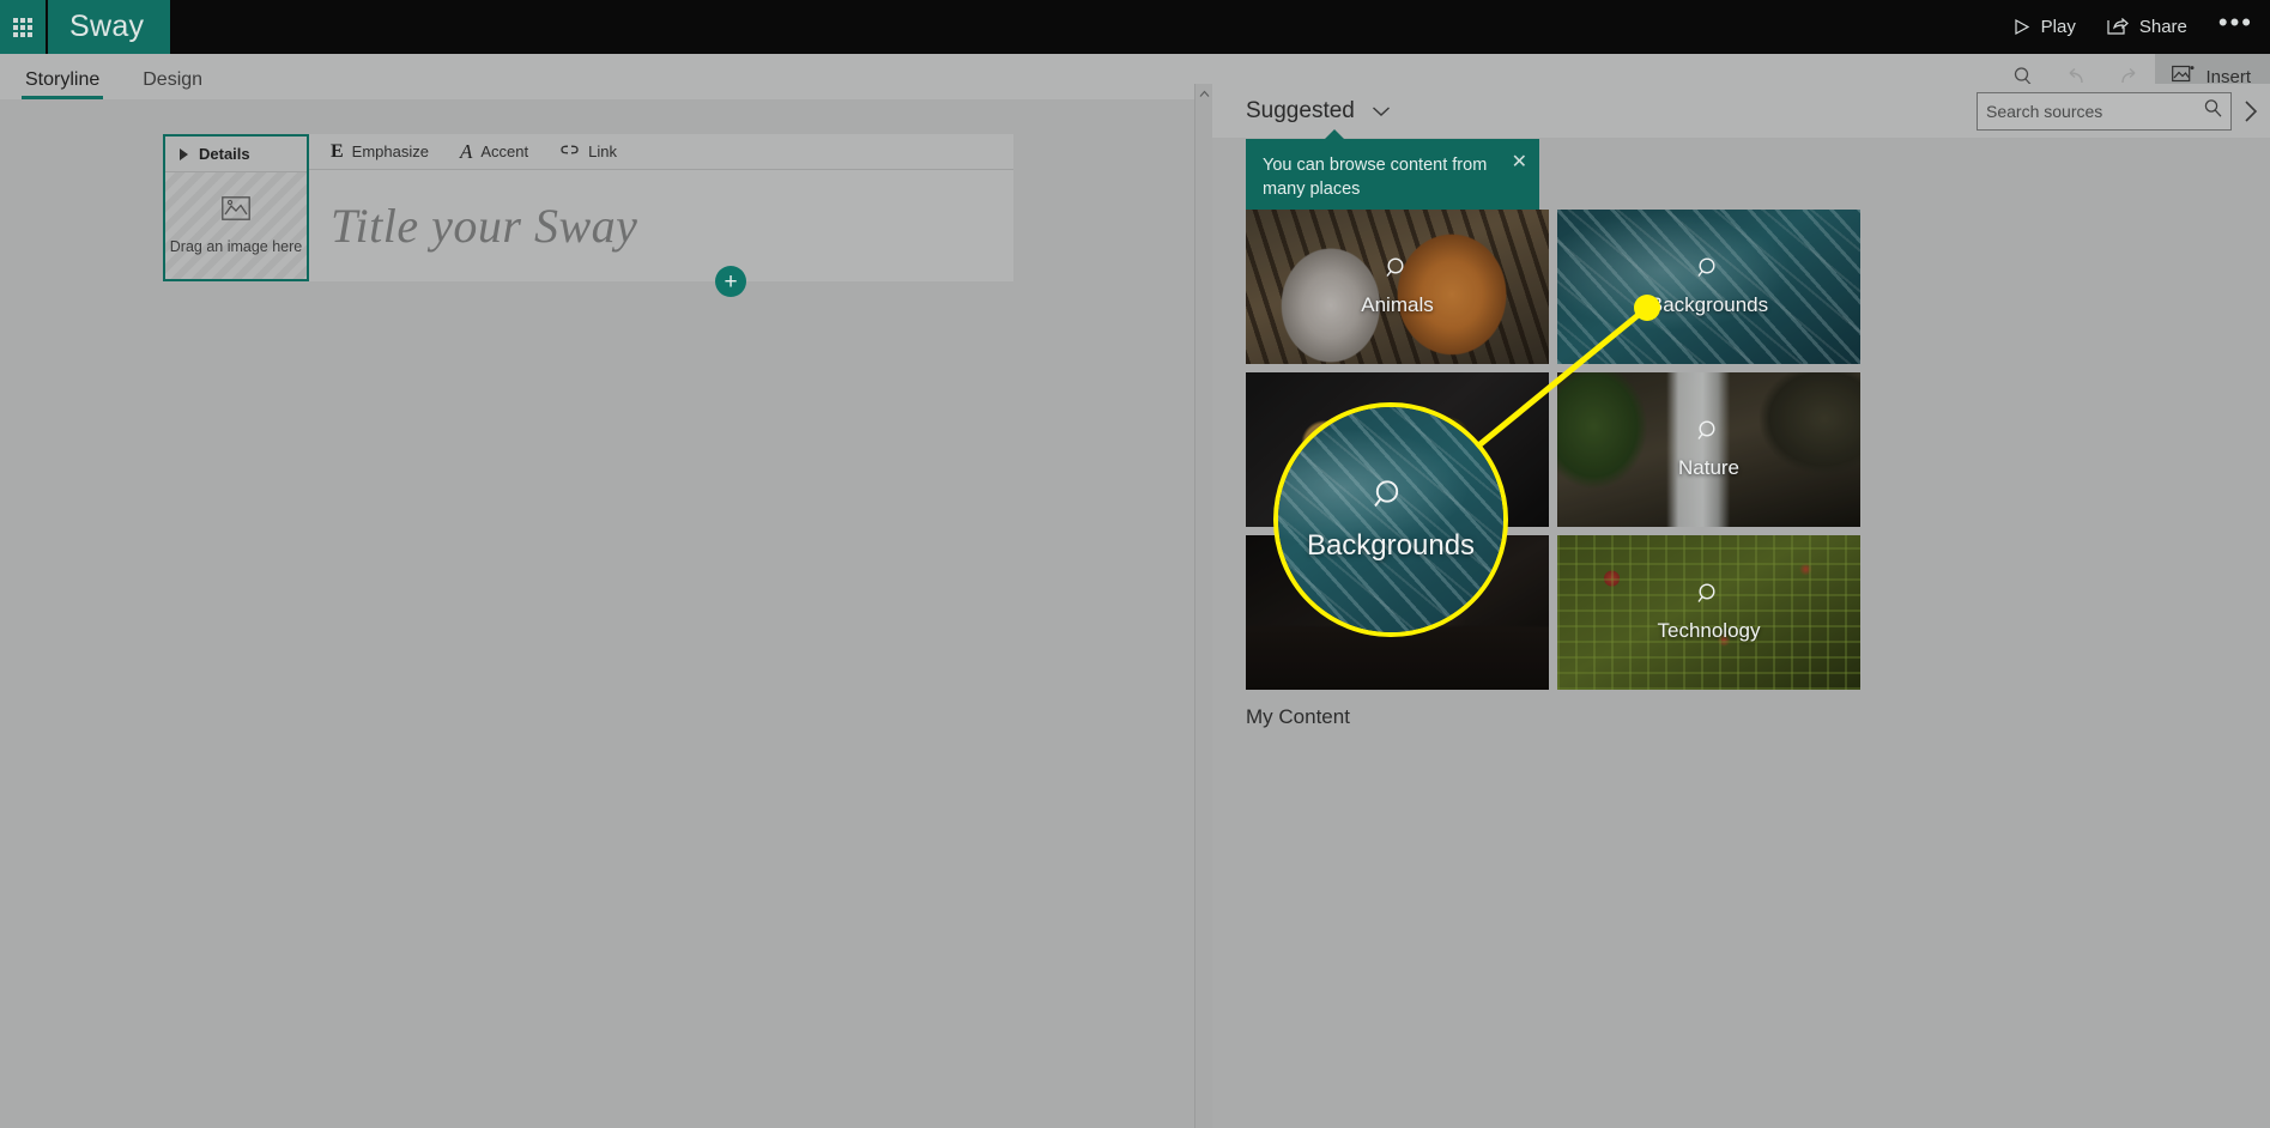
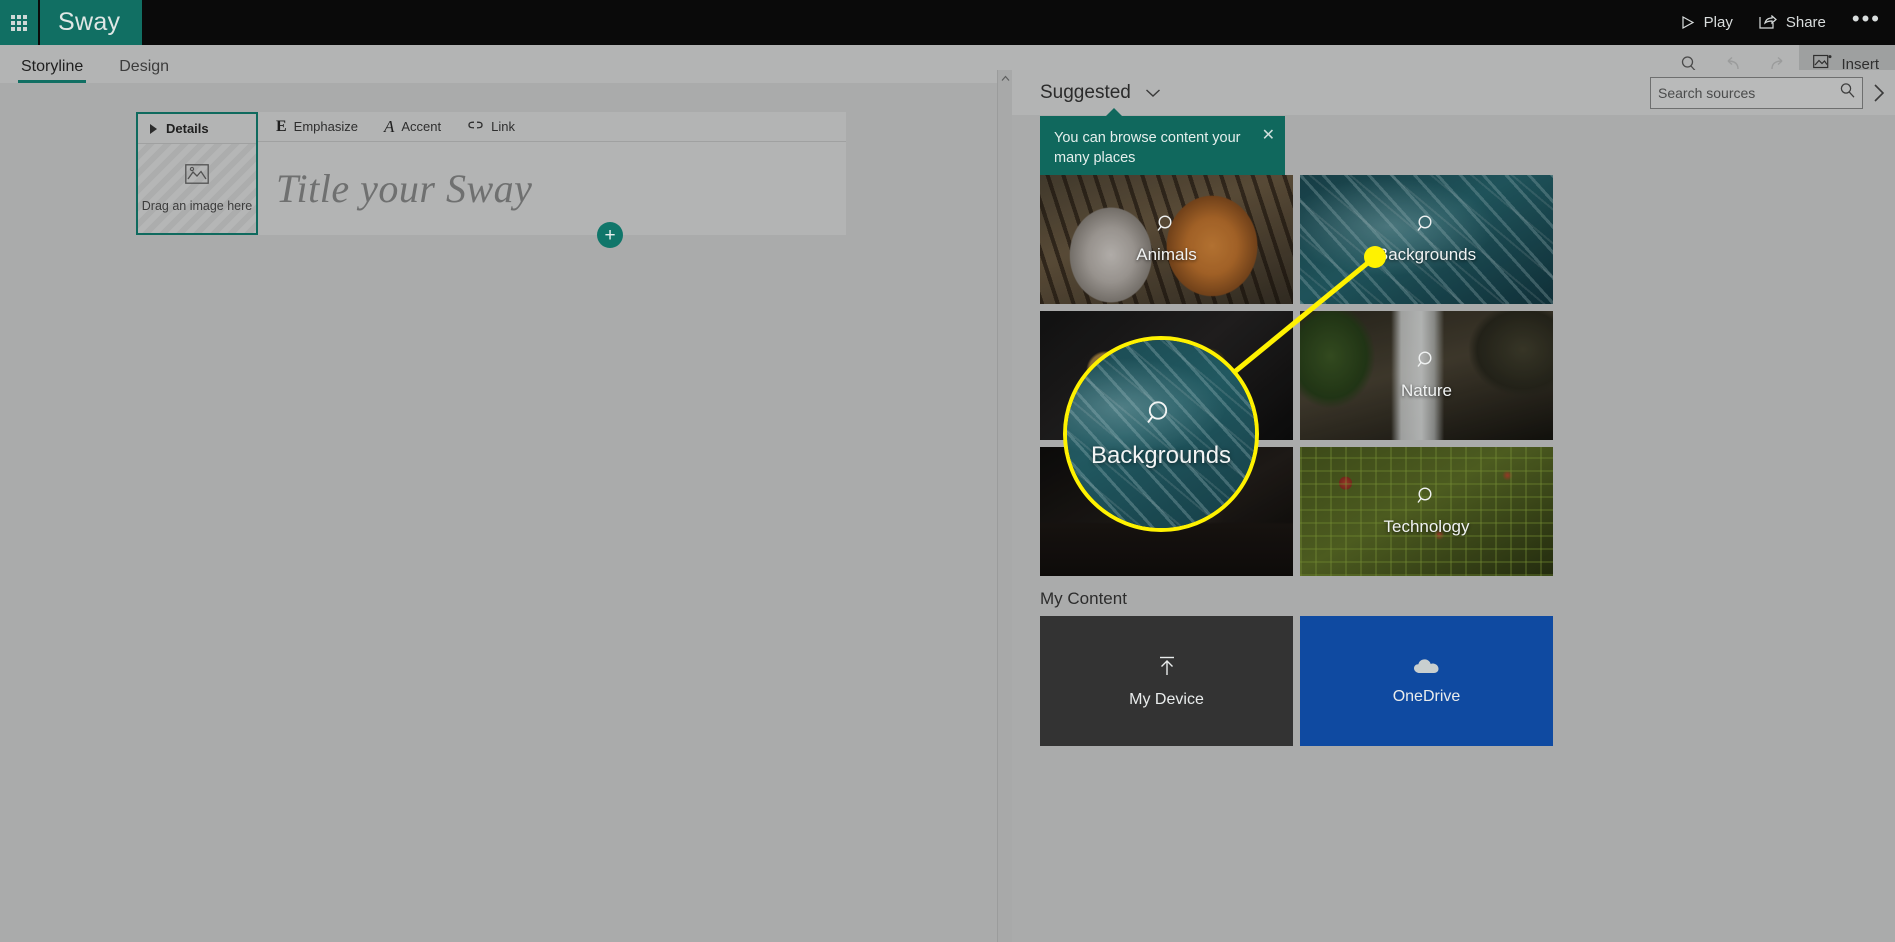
  Sway
  Play
  Share
  •••
  Storyline
  Design
  Insert
  Details
  Drag an image here
  E
  Emphasize
  A
  Accent
  Link
  Title your Sway
  +
  Suggested
  Search sources
- You can browse content from many places
+ You can browse content your many places
  ✕
  Animals
  ackgrounds
  Nature
  Technology
  My Content
+ My Device
+ OneDrive
  Backgrounds
